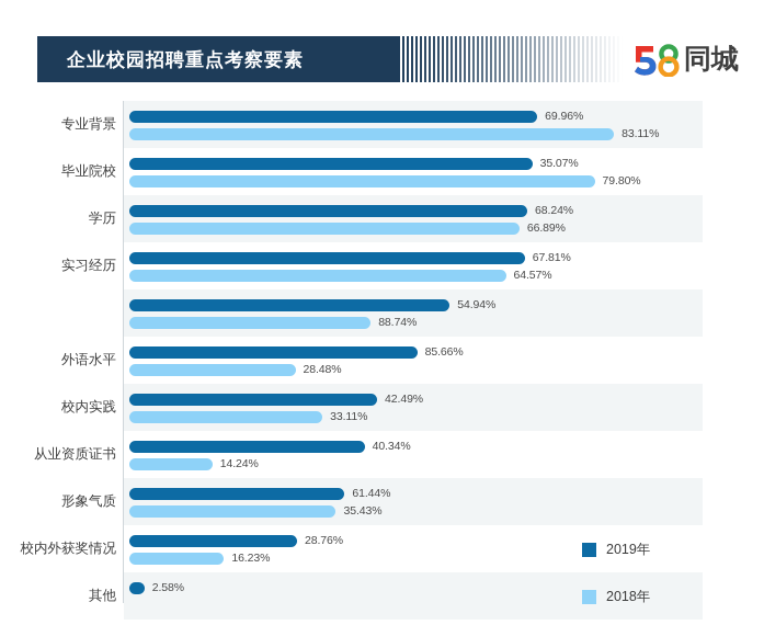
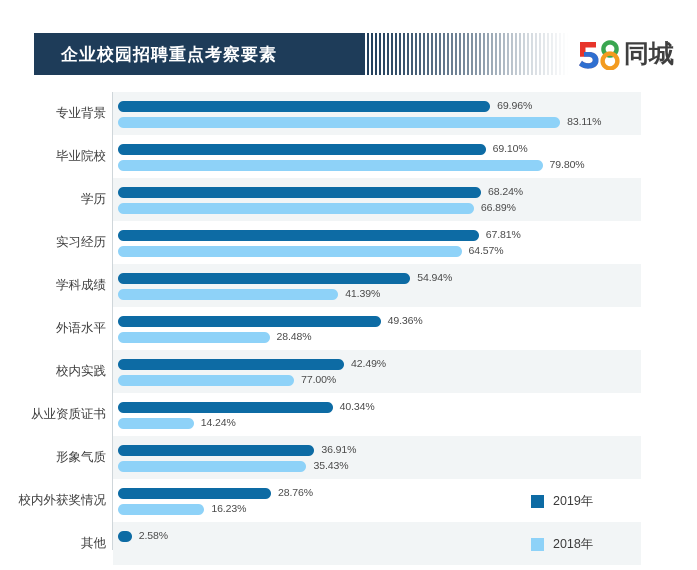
  企业校园招聘重点考察要素
  同城
  专业背景
  69.96%
  83.11%
  毕业院校
- 35.07%
+ 69.10%
  79.80%
  学历
  68.24%
  66.89%
  实习经历
  67.81%
  64.57%
+ 学科成绩
  54.94%
- 88.74%
+ 41.39%
  外语水平
- 85.66%
+ 49.36%
  28.48%
  校内实践
  42.49%
- 33.11%
+ 77.00%
  从业资质证书
  40.34%
  14.24%
  形象气质
- 61.44%
+ 36.91%
  35.43%
  校内外获奖情况
  28.76%
  16.23%
  其他
  2.58%
  2019年
  2018年
